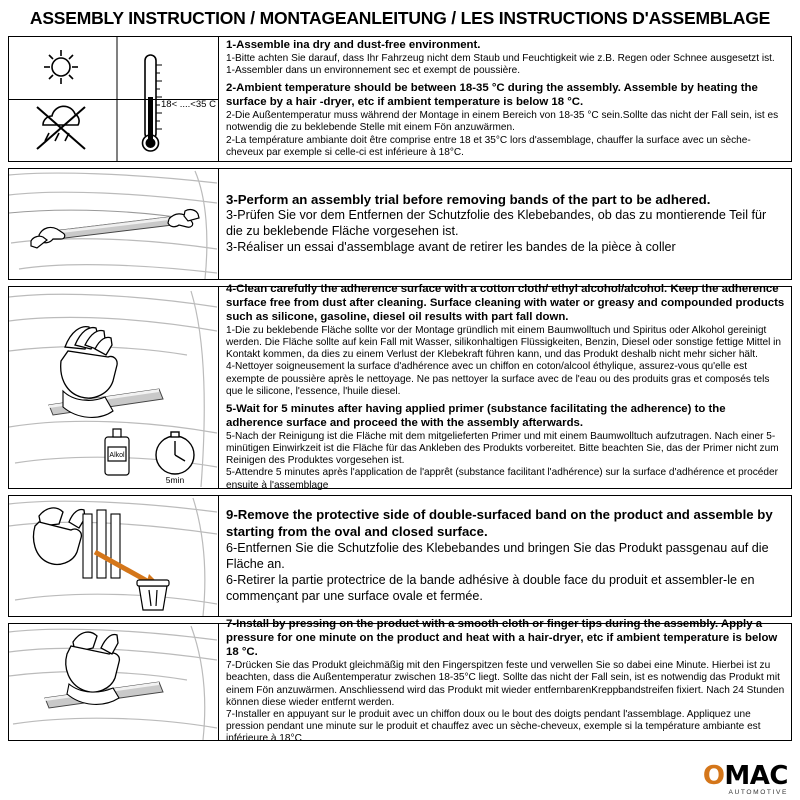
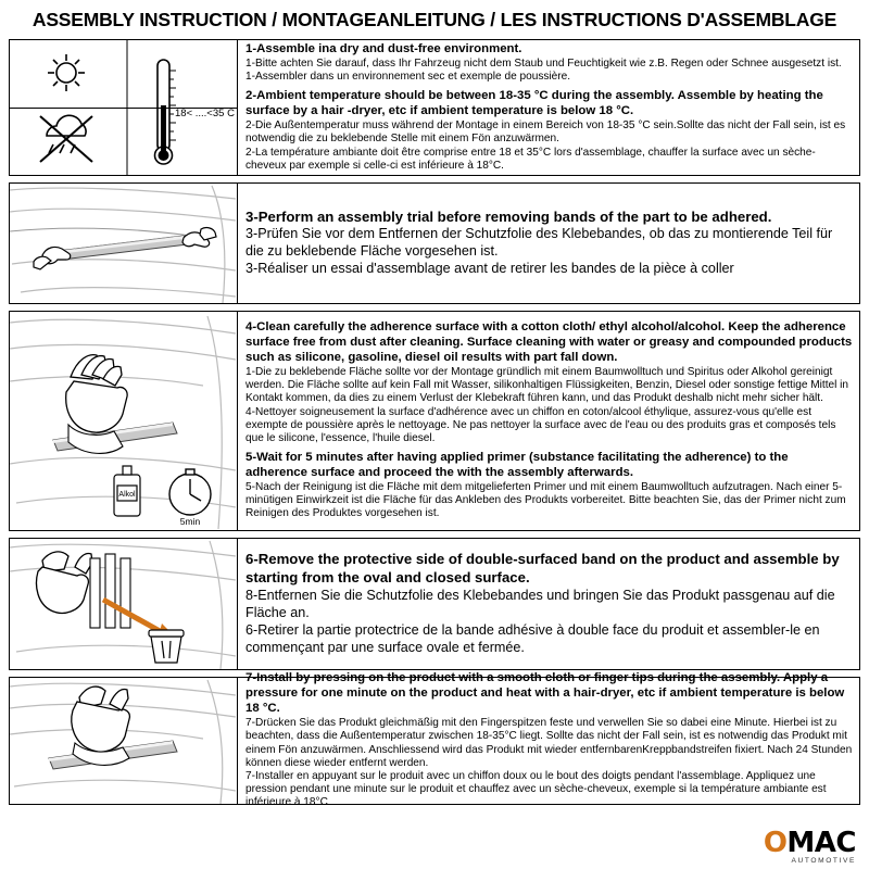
  ASSEMBLY INSTRUCTION / MONTAGEANLEITUNG / LES INSTRUCTIONS D'ASSEMBLAGE
  18< ....<35 C
  1-Assemble ina dry and dust-free environment.
  1-Bitte achten Sie darauf, dass Ihr Fahrzeug nicht dem Staub und Feuchtigkeit wie z.B. Regen oder Schnee ausgesetzt ist.
- 1-Assembler dans un environnement sec et exempt de poussière.
+ 1-Assembler dans un environnement sec et exemple de poussière.
  2-Ambient temperature should be between 18-35 °C during the assembly. Assemble by heating the surface by a hair -dryer, etc if ambient temperature is below 18 °C.
  2-Die Außentemperatur muss während der Montage in einem Bereich von 18-35 °C sein.Sollte das nicht der Fall sein, ist es notwendig die zu beklebende Stelle mit einem Fön anzuwärmen.
  2-La température ambiante doit être comprise entre 18 et 35°C lors d'assemblage, chauffer la surface avec un sèche-cheveux par exemple si celle-ci est inférieure à 18°C.
  3-Perform an assembly trial before removing bands of the part to be adhered.
  3-Prüfen Sie vor dem Entfernen der Schutzfolie des Klebebandes, ob das zu montierende Teil für die zu beklebende Fläche vorgesehen ist.
  3-Réaliser un essai d'assemblage avant de retirer les bandes de la pièce à coller
  5min
  4-Clean carefully the adherence surface with a cotton cloth/ ethyl alcohol/alcohol. Keep the adherence surface free from dust after cleaning. Surface cleaning with water or greasy and compounded products such as silicone, gasoline, diesel oil results with part fall down.
  1-Die zu beklebende Fläche sollte vor der Montage gründlich mit einem Baumwolltuch und Spiritus oder Alkohol gereinigt werden. Die Fläche sollte auf kein Fall mit Wasser, silikonhaltigen Flüssigkeiten, Benzin, Diesel oder sonstige fettige Mittel in Kontakt kommen, da dies zu einem Verlust der Klebekraft führen kann, und das Produkt deshalb nicht mehr sicher hält.
  4-Nettoyer soigneusement la surface d'adhérence avec un chiffon en coton/alcool éthylique, assurez-vous qu'elle est exempte de poussière après le nettoyage. Ne pas nettoyer la surface avec de l'eau ou des produits gras et composés tels que le silicone, l'essence, l'huile diesel.
  5-Wait for 5 minutes after having applied primer (substance facilitating the adherence) to the adherence surface and proceed the with the assembly afterwards.
  5-Nach der Reinigung ist die Fläche mit dem mitgelieferten Primer und mit einem Baumwolltuch aufzutragen. Nach einer 5-minütigen Einwirkzeit ist die Fläche für das Ankleben des Produkts vorbereitet. Bitte beachten Sie, das der Primer nicht zum Reinigen des Produktes vorgesehen ist.
- 5-Attendre 5 minutes après l'application de l'apprêt (substance facilitant l'adhérence) sur la surface d'adhérence et procéder ensuite à l'assemblage
- 9-Remove the protective side of double-surfaced band on the product and assemble by starting from the oval and closed surface.
+ 6-Remove the protective side of double-surfaced band on the product and assemble by starting from the oval and closed surface.
- 6-Entfernen Sie die Schutzfolie des Klebebandes und bringen Sie das Produkt passgenau auf die Fläche an.
+ 8-Entfernen Sie die Schutzfolie des Klebebandes und bringen Sie das Produkt passgenau auf die Fläche an.
  6-Retirer la partie protectrice de la bande adhésive à double face du produit et assembler-le en commençant par une surface ovale et fermée.
  7-Install by pressing on the product with a smooth cloth or finger tips during the assembly. Apply a pressure for one minute on the product and heat with a hair-dryer, etc if ambient temperature is below 18 °C.
  7-Drücken Sie das Produkt gleichmäßig mit den Fingerspitzen feste und verwellen Sie so dabei eine Minute. Hierbei ist zu beachten, dass die Außentemperatur zwischen 18-35°C liegt. Sollte das nicht der Fall sein, ist es notwendig das Produkt mit einem Fön anzuwärmen. Anschliessend wird das Produkt mit wieder entfernbarenKreppbandstreifen fixiert. Nach 24 Stunden können diese wieder entfernt werden.
  7-Installer en appuyant sur le produit avec un chiffon doux ou le bout des doigts pendant l'assemblage. Appliquez une pression pendant une minute sur le produit et chauffez avec un sèche-cheveux, exemple si la température ambiante est inférieure à 18°C
  OMAC
